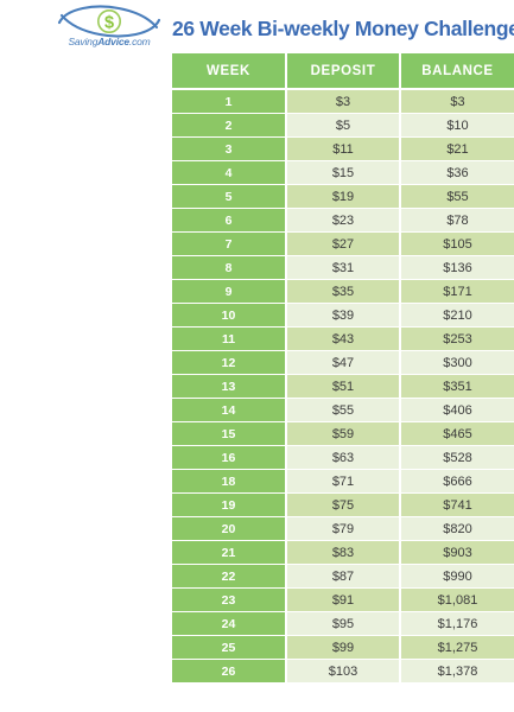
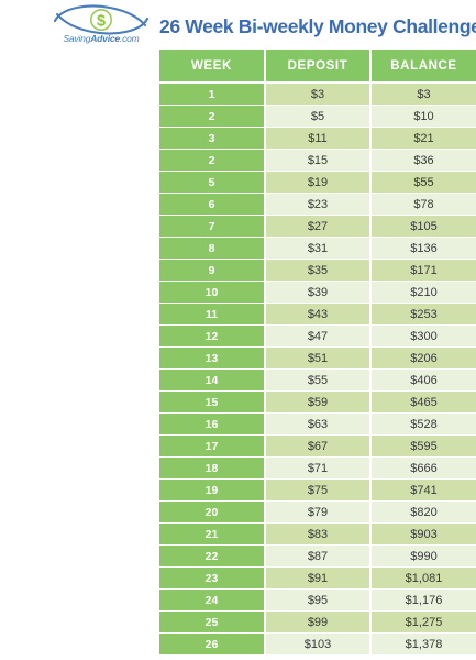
  $
  SavingAdvice.com
  26 Week Bi-weekly Money Challeng
  WEEK	DEPOSIT	BALANCE
  1	$3	$3
  2	$5	$10
  3	$11	$21
- 4	$15	$36
+ 2	$15	$36
  5	$19	$55
  6	$23	$78
  7	$27	$105
  8	$31	$136
  9	$35	$171
  10	$39	$210
  11	$43	$253
  12	$47	$300
- 13	$51	$351
+ 13	$51	$206
  14	$55	$406
  15	$59	$465
  16	$63	$528
+ 17	$67	$595
  18	$71	$666
  19	$75	$741
  20	$79	$820
  21	$83	$903
  22	$87	$990
  23	$91	$1,081
  24	$95	$1,176
  25	$99	$1,275
  26	$103	$1,378
